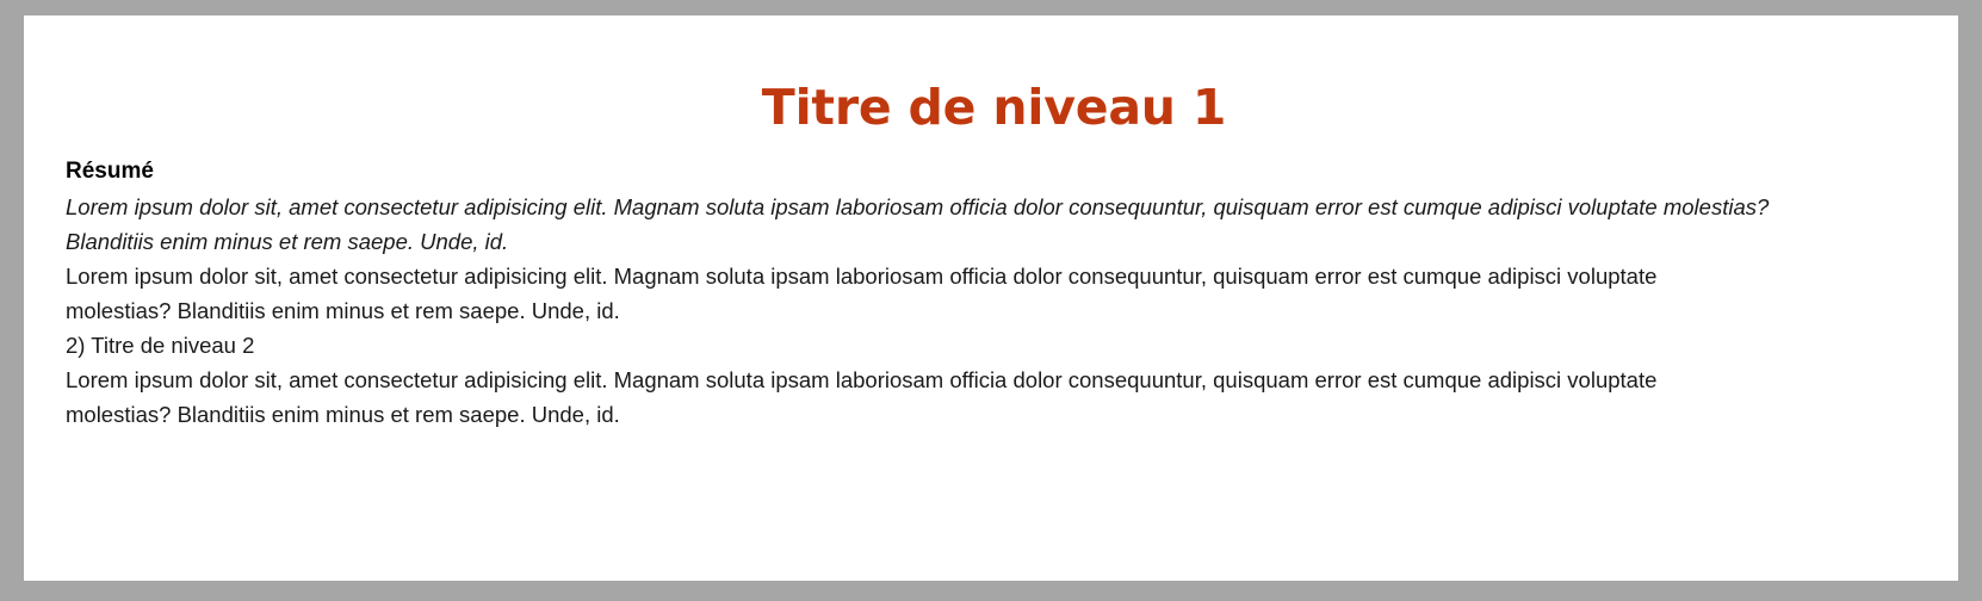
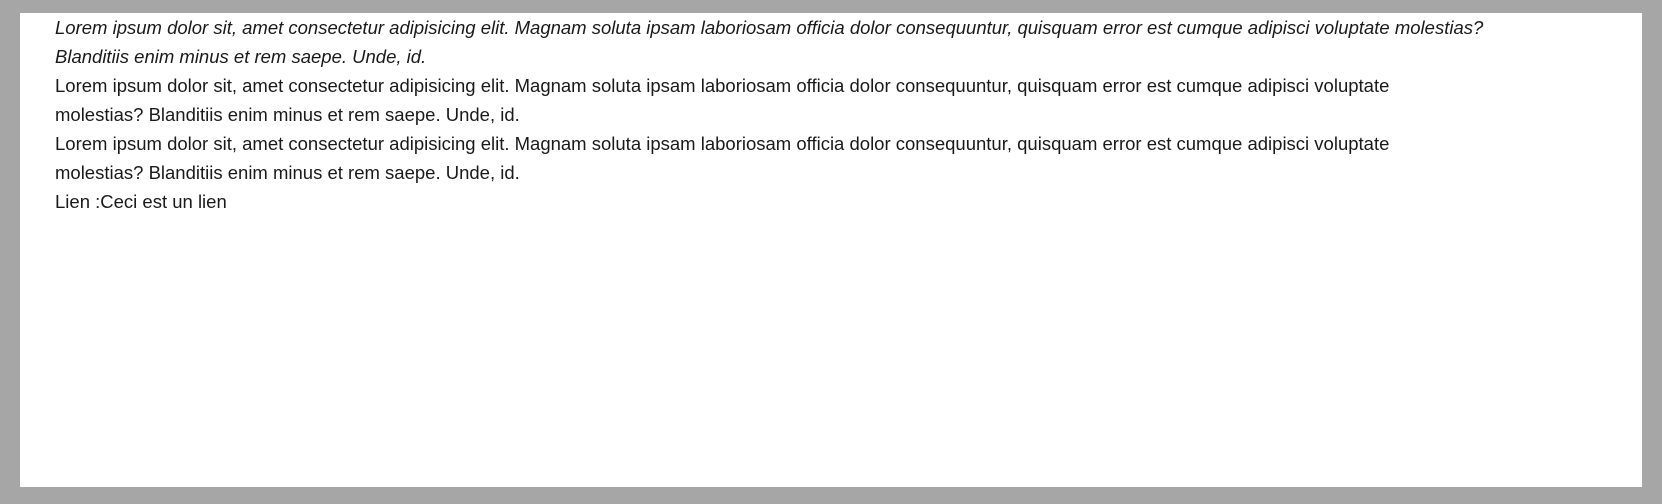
- Titre de niveau 1
- Résumé
  Lorem ipsum dolor sit, amet consectetur adipisicing elit. Magnam soluta ipsam laboriosam officia dolor consequuntur, quisquam error est cumque adipisci voluptate molestias? Blanditiis enim minus et rem saepe. Unde, id.
  Lorem ipsum dolor sit, amet consectetur adipisicing elit. Magnam soluta ipsam laboriosam officia dolor consequuntur, quisquam error est cumque adipisci voluptate molestias? Blanditiis enim minus et rem saepe. Unde, id.
- 2) Titre de niveau 2
  Lorem ipsum dolor sit, amet consectetur adipisicing elit. Magnam soluta ipsam laboriosam officia dolor consequuntur, quisquam error est cumque adipisci voluptate molestias? Blanditiis enim minus et rem saepe. Unde, id.
+ Lien :Ceci est un lien
